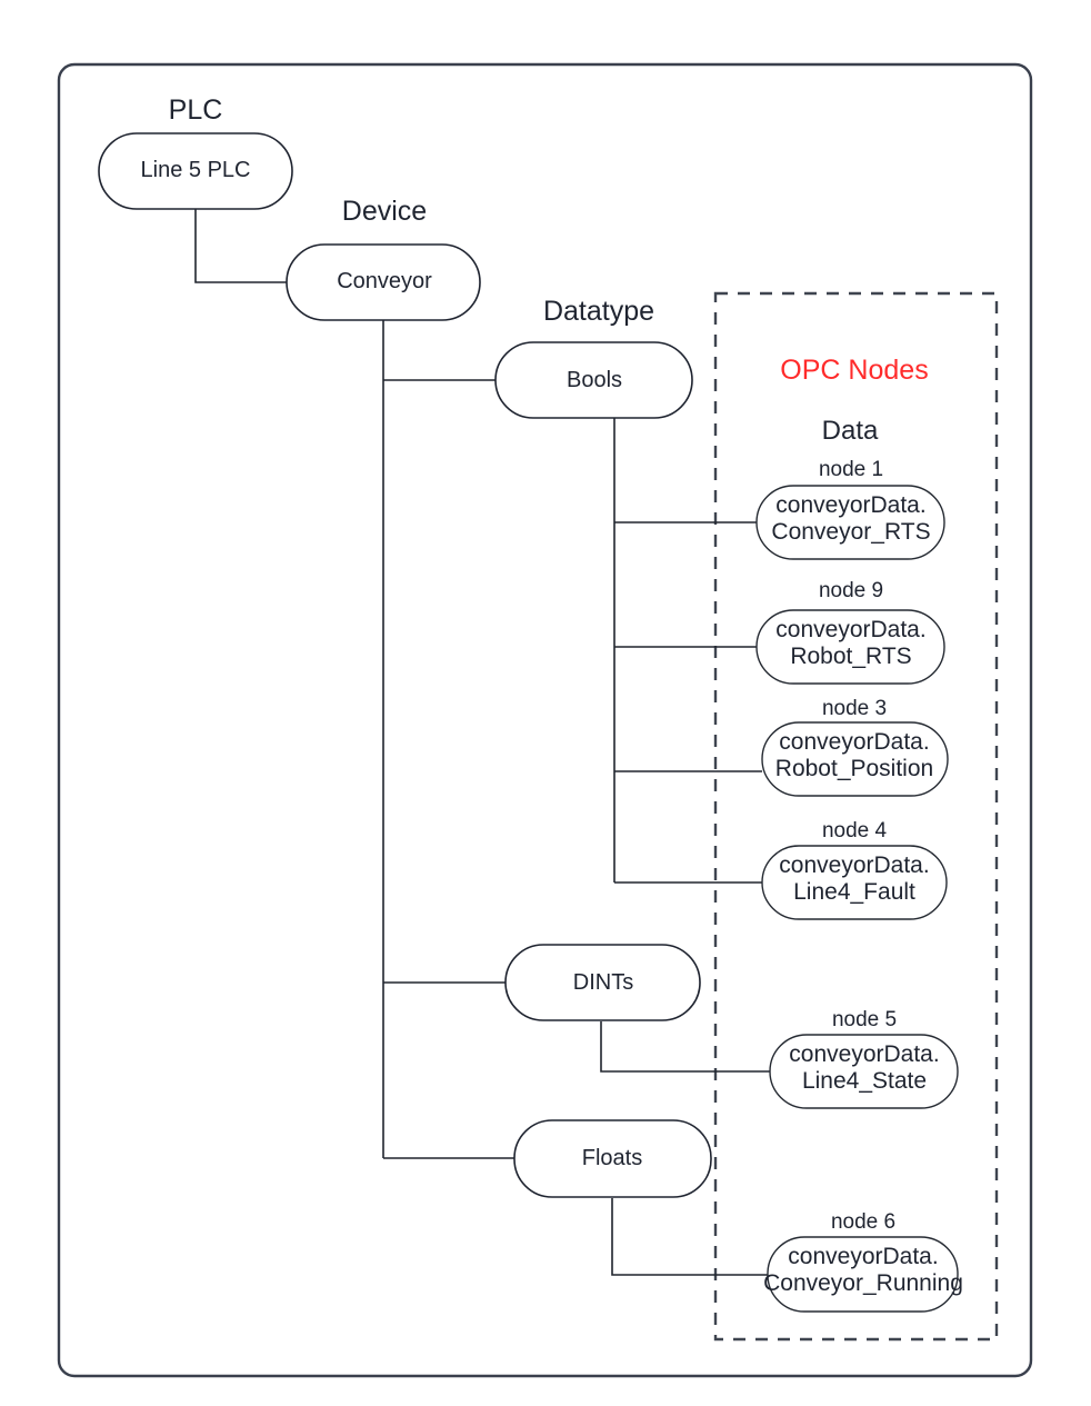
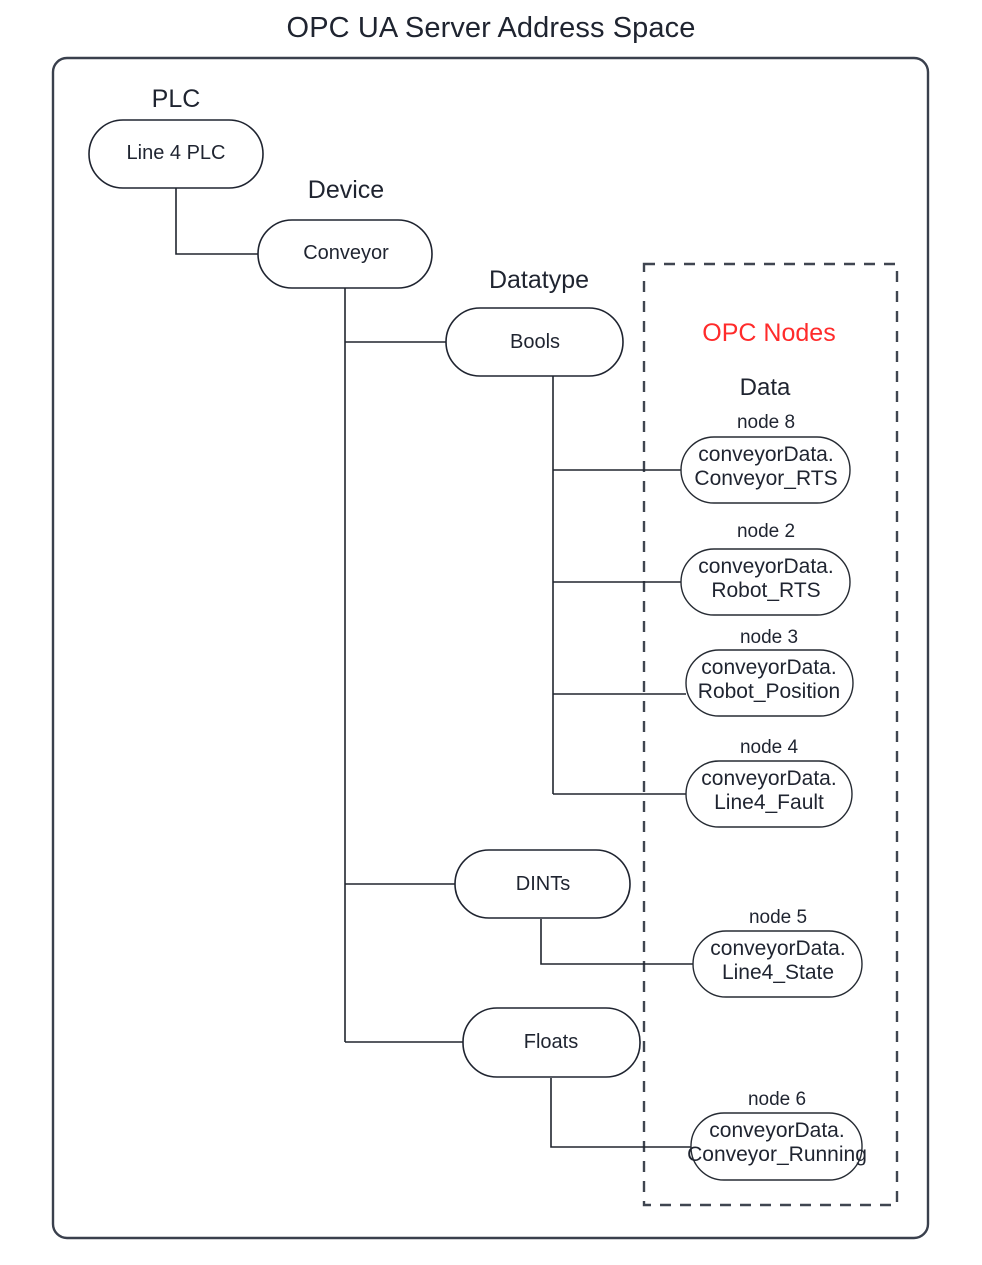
+ OPC UA Server Address Space
  PLC
  Device
  Datatype
- Line 5 PLC
+ Line 4 PLC
  Conveyor
  Bools
  DINTs
  Floats
  OPC Nodes
  Data
- node 1
+ node 8
  conveyorData.
  Conveyor_RTS
- node 9
+ node 2
  conveyorData.
  Robot_RTS
  node 3
  conveyorData.
  Robot_Position
  node 4
  conveyorData.
  Line4_Fault
  node 5
  conveyorData.
  Line4_State
  node 6
  conveyorData.
  Conveyor_Running
